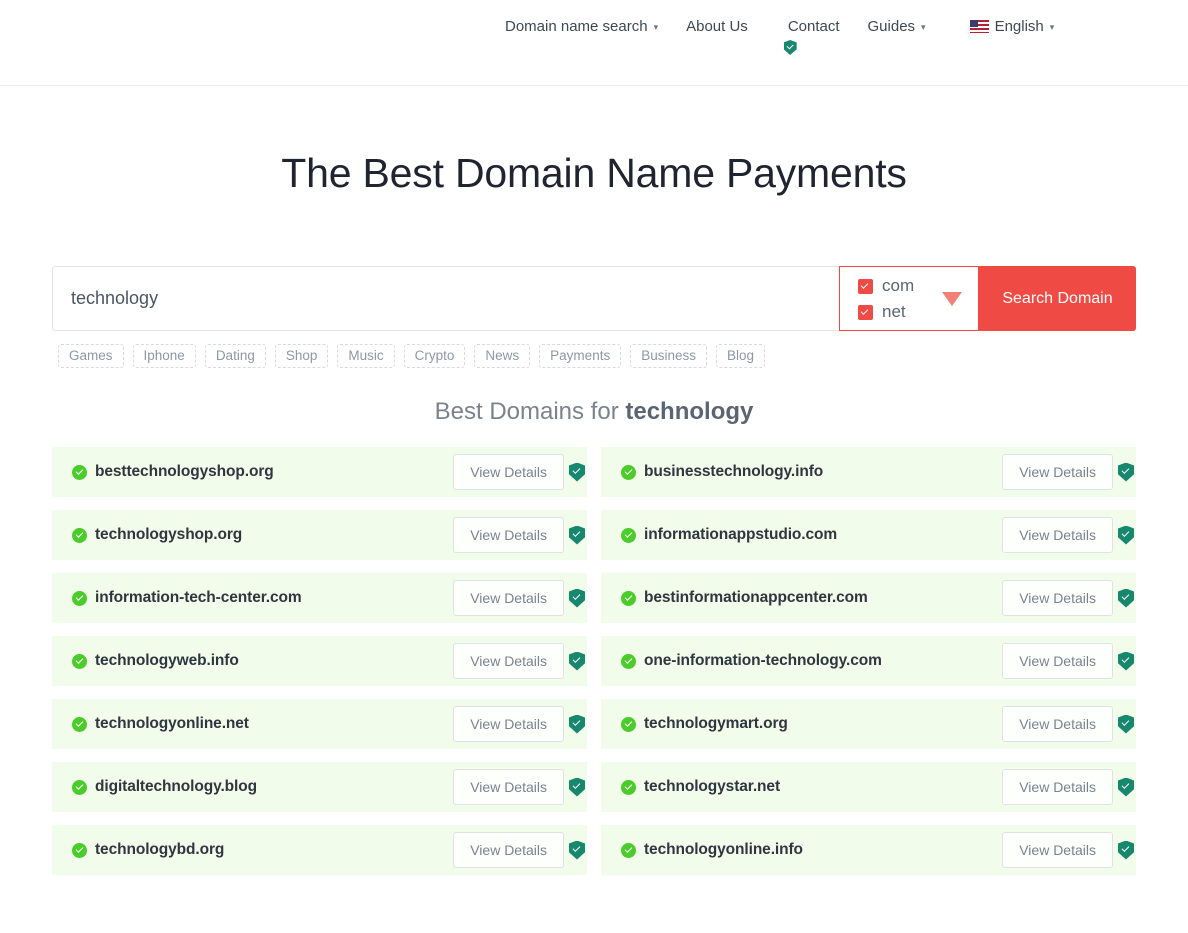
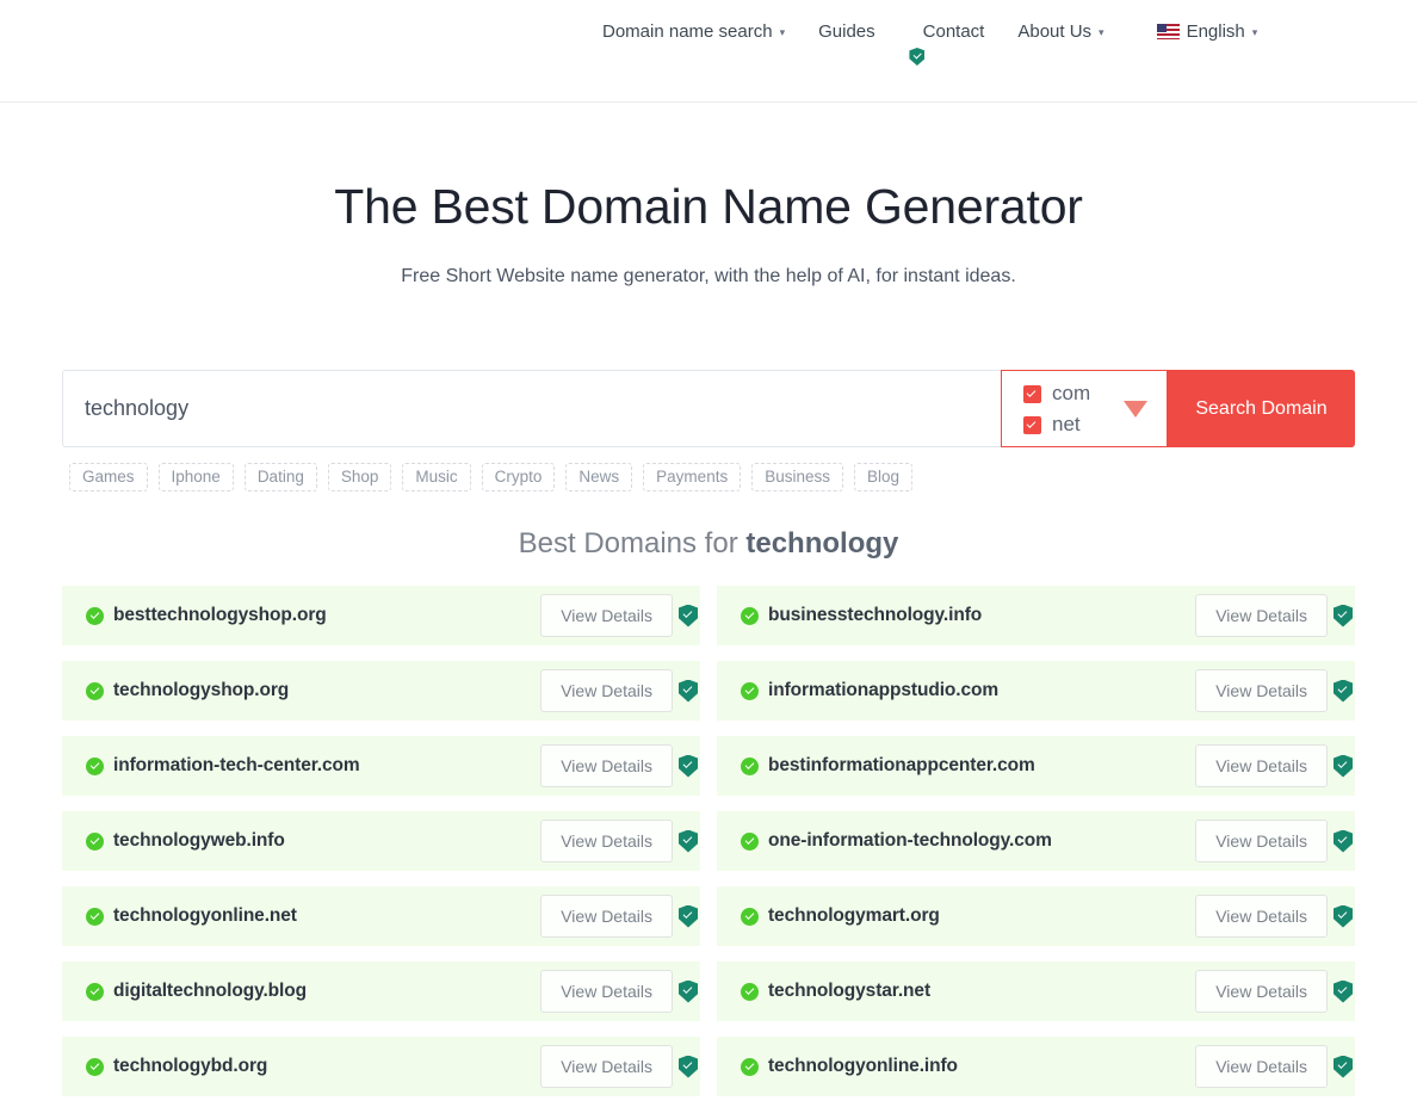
  Domain name search
  ▾
- About Us
+ Guides
  Contact
- Guides
+ About Us
  ▾
  English
  ▾
- The Best Domain Name Payments
+ The Best Domain Name Generator
+ Free Short Website name generator, with the help of AI, for instant ideas.
  technology
  com
  net
  Search Domain
  Games
  Iphone
  Dating
  Shop
  Music
  Crypto
  News
  Payments
  Business
  Blog
  Best Domains for technology
  besttechnologyshop.org
  View Details
  businesstechnology.info
  View Details
  technologyshop.org
  View Details
  informationappstudio.com
  View Details
  information-tech-center.com
  View Details
  bestinformationappcenter.com
  View Details
  technologyweb.info
  View Details
  one-information-technology.com
  View Details
  technologyonline.net
  View Details
  technologymart.org
  View Details
  digitaltechnology.blog
  View Details
  technologystar.net
  View Details
  technologybd.org
  View Details
  technologyonline.info
  View Details
